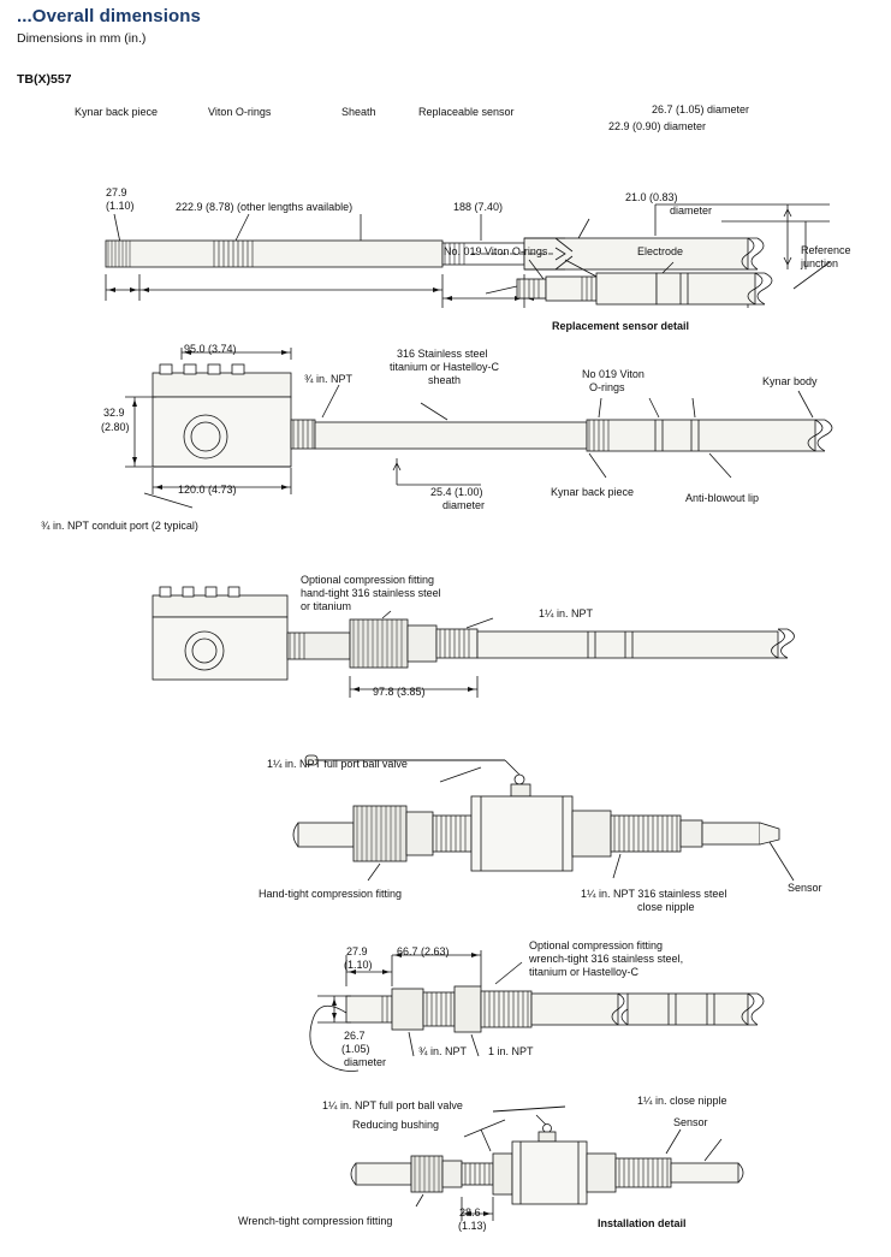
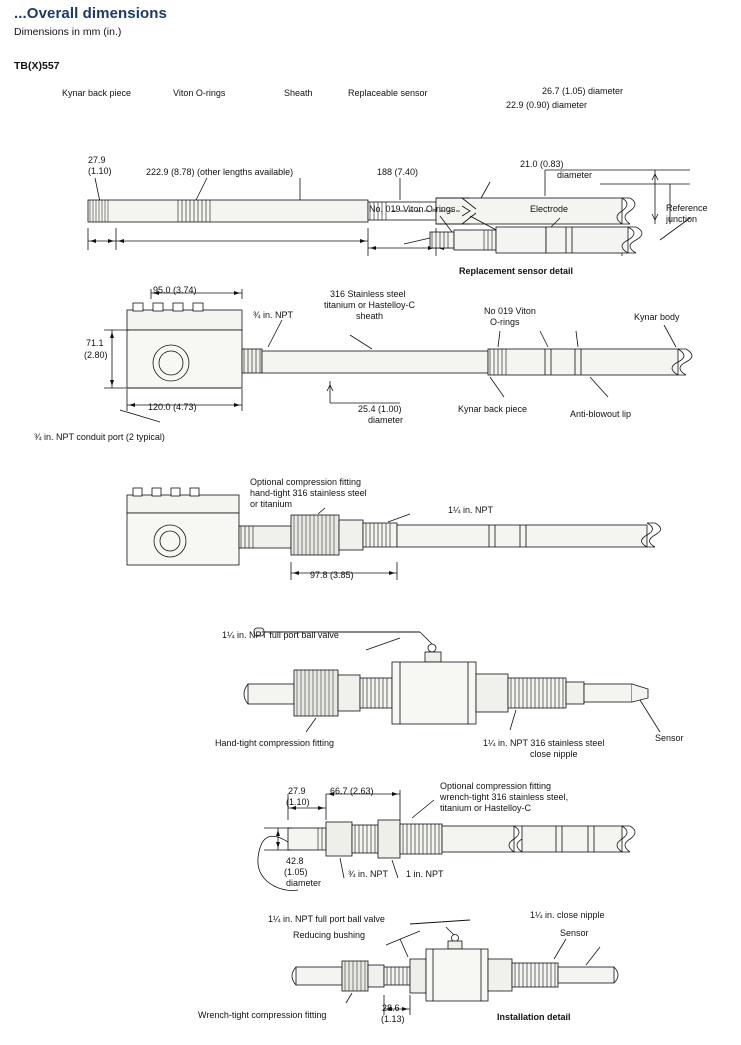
  ...Overall dimensions
  Dimensions in mm (in.)
  TB(X)557
  Kynar back piece
  Viton O-rings
  Sheath
  Replaceable sensor
  26.7 (1.05) diameter
  22.9 (0.90) diameter
  27.9
  (1.10)
  222.9 (8.78) (other lengths available)
  188 (7.40)
  21.0 (0.83)
  diameter
  No. 019 Viton O-rings
  Electrode
  Reference
  junction
  Replacement sensor detail
  95.0 (3.74)
  ¾ in. NPT
  316 Stainless steel
  titanium or Hastelloy-C
  sheath
  No 019 Viton
  O-rings
  Kynar body
- 32.9
+ 71.1
  (2.80)
  120.0 (4.73)
  25.4 (1.00)
  diameter
  Kynar back piece
  Anti-blowout lip
  ¾ in. NPT conduit port (2 typical)
  Optional compression fitting
  hand-tight 316 stainless steel
  or titanium
  1¼ in. NPT
  97.8 (3.85)
  1¼ in. NPT full port ball valve
  Hand-tight compression fitting
  1¼ in. NPT 316 stainless steel
  close nipple
  Sensor
  27.9
  (1.10)
  66.7 (2.63)
  Optional compression fitting
  wrench-tight 316 stainless steel,
  titanium or Hastelloy-C
- 26.7
+ 42.8
  (1.05)
  diameter
  ¾ in. NPT
  1 in. NPT
  1¼ in. NPT full port ball valve
  Reducing bushing
  1¼ in. close nipple
  Sensor
  Wrench-tight compression fitting
  28.6
  (1.13)
  Installation detail
